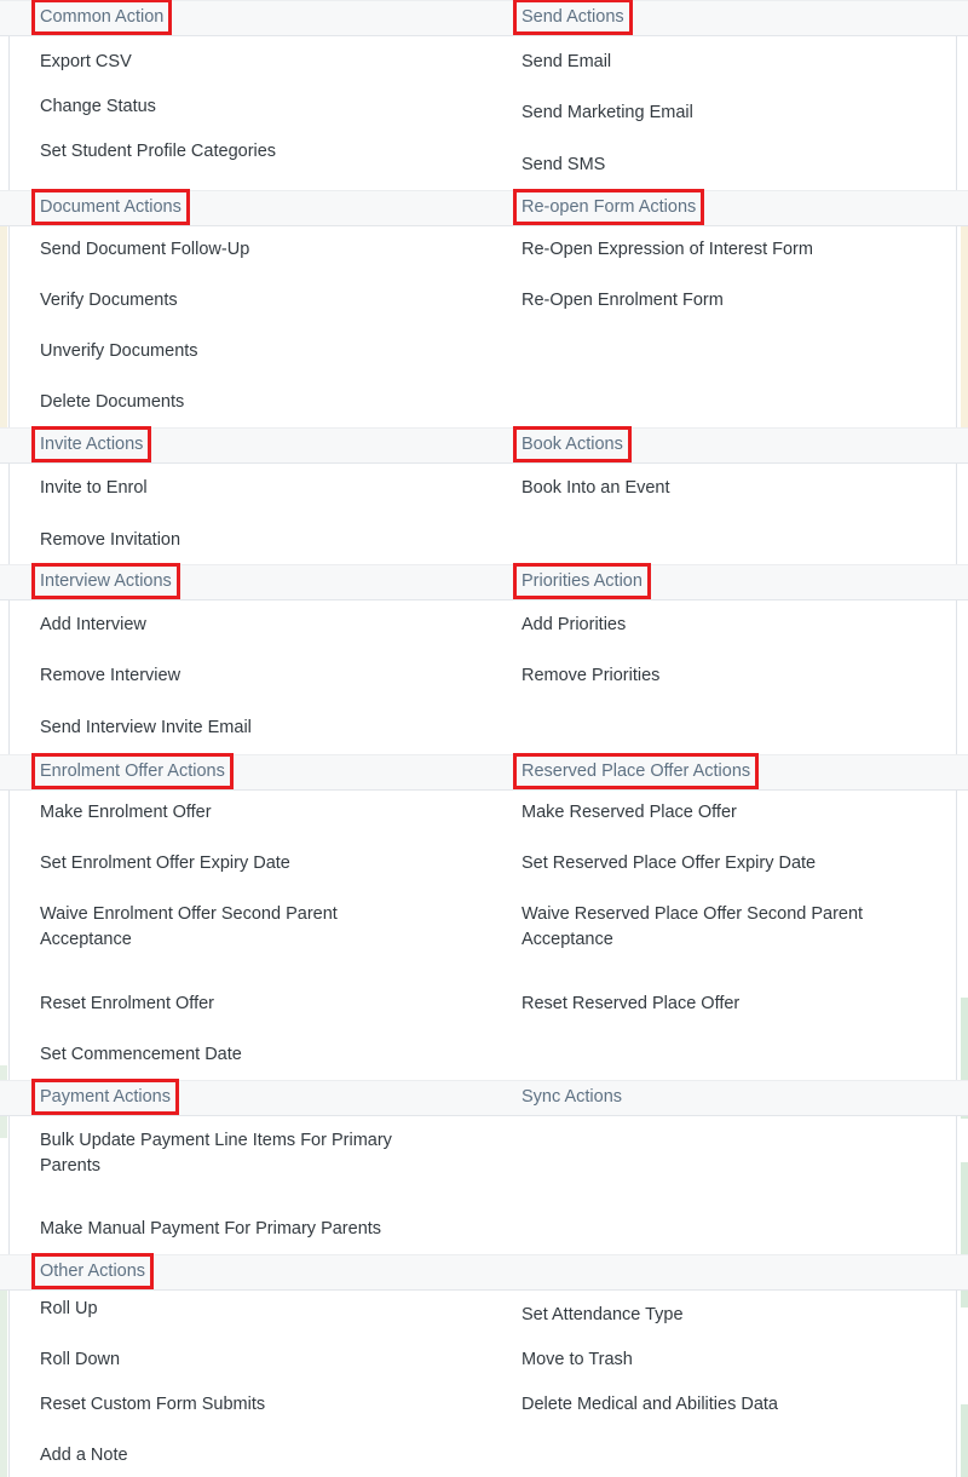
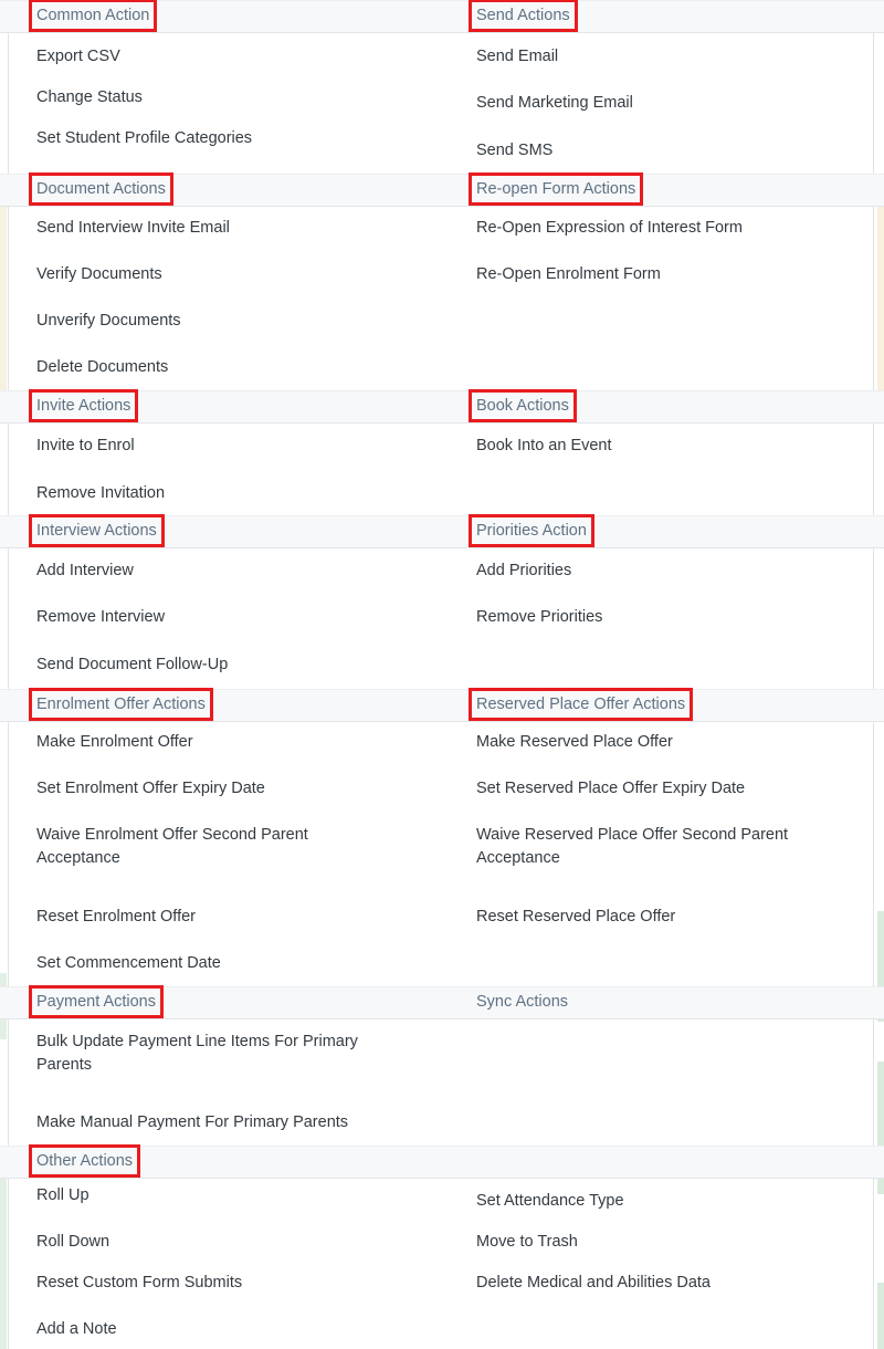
  Common Action
  Send Actions
  Export CSV
  Change Status
  Set Student Profile Categories
  Send Email
  Send Marketing Email
  Send SMS
  Document Actions
  Re-open Form Actions
- Send Document Follow-Up
+ Send Interview Invite Email
  Verify Documents
  Unverify Documents
  Delete Documents
  Re-Open Expression of Interest Form
  Re-Open Enrolment Form
  Invite Actions
  Book Actions
  Invite to Enrol
  Remove Invitation
  Book Into an Event
  Interview Actions
  Priorities Action
  Add Interview
  Remove Interview
- Send Interview Invite Email
+ Send Document Follow-Up
  Add Priorities
  Remove Priorities
  Enrolment Offer Actions
  Reserved Place Offer Actions
  Make Enrolment Offer
  Set Enrolment Offer Expiry Date
  Waive Enrolment Offer Second Parent
  Acceptance
  Reset Enrolment Offer
  Set Commencement Date
  Make Reserved Place Offer
  Set Reserved Place Offer Expiry Date
  Waive Reserved Place Offer Second Parent
  Acceptance
  Reset Reserved Place Offer
  Payment Actions
  Sync Actions
  Bulk Update Payment Line Items For Primary
  Parents
  Make Manual Payment For Primary Parents
  Other Actions
  Roll Up
  Roll Down
  Reset Custom Form Submits
  Add a Note
  Set Attendance Type
  Move to Trash
  Delete Medical and Abilities Data
